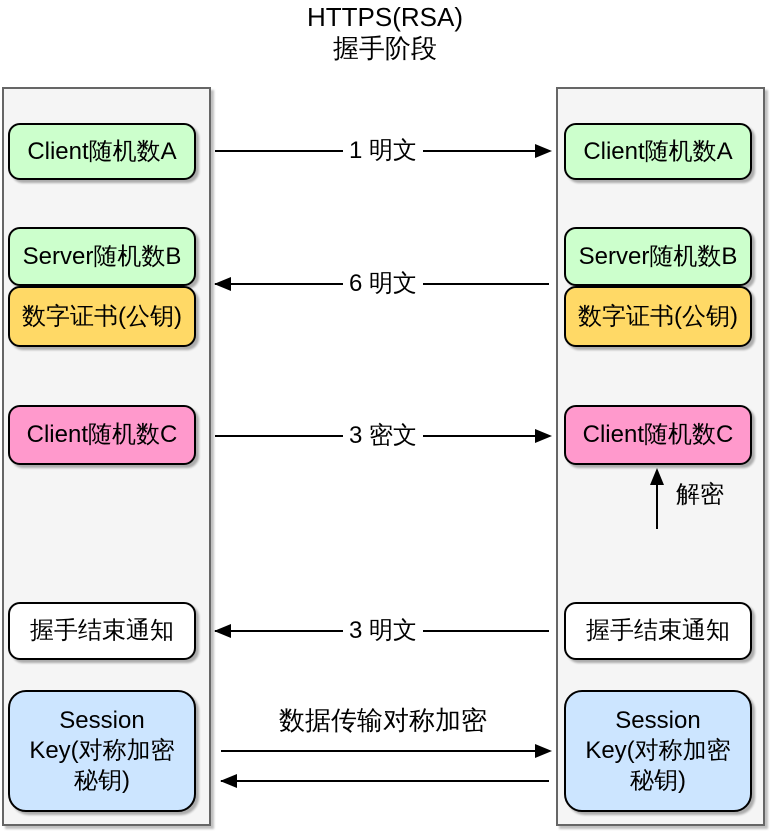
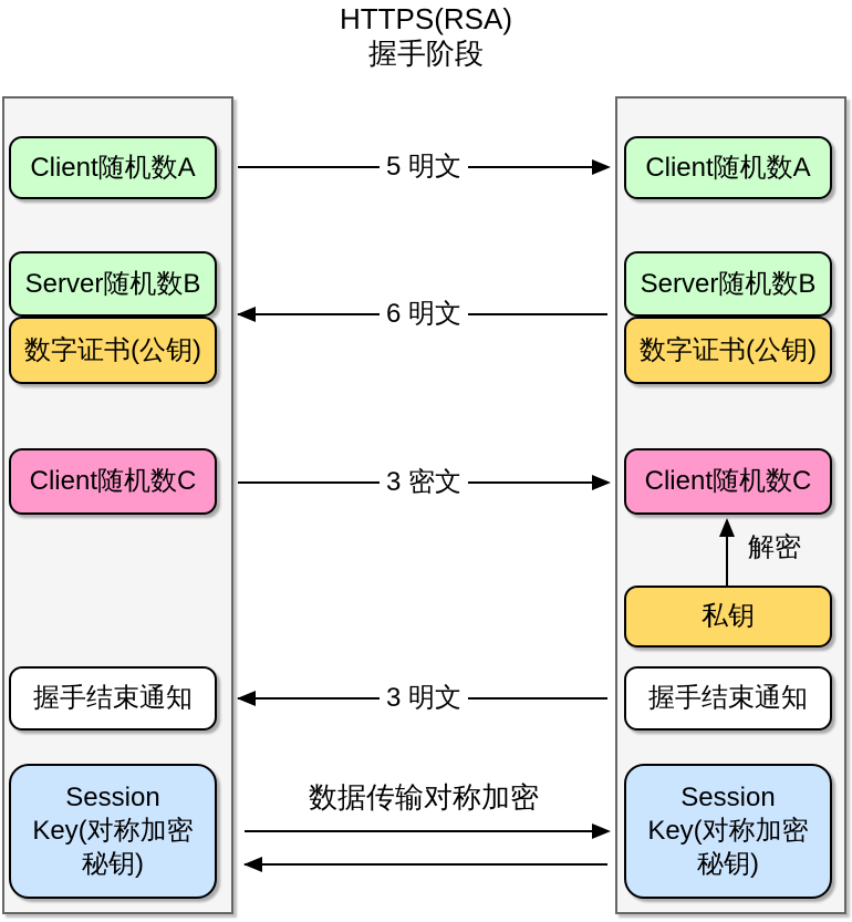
  HTTPS(RSA)
  握手阶段
  Client随机数A
  Server随机数B
  数字证书(公钥)
  Client随机数C
  握手结束通知
  Session
  Key(对称加密
  秘钥)
  Client随机数A
  Server随机数B
  数字证书(公钥)
  Client随机数C
+ 私钥
  握手结束通知
  Session
  Key(对称加密
  秘钥)
- 1 明文
+ 5 明文
  6 明文
  3 密文
  3 明文
  解密
  数据传输对称加密
